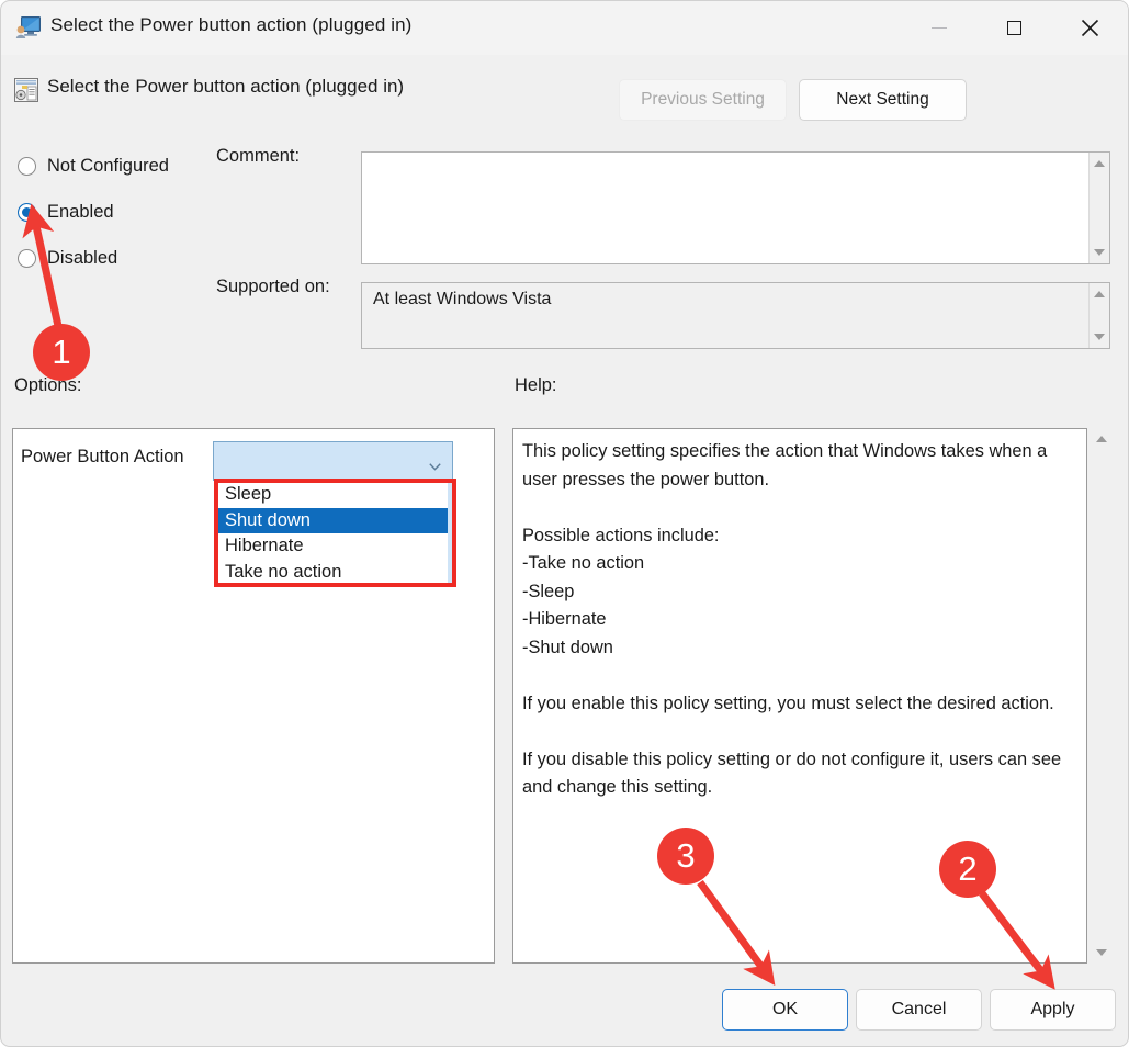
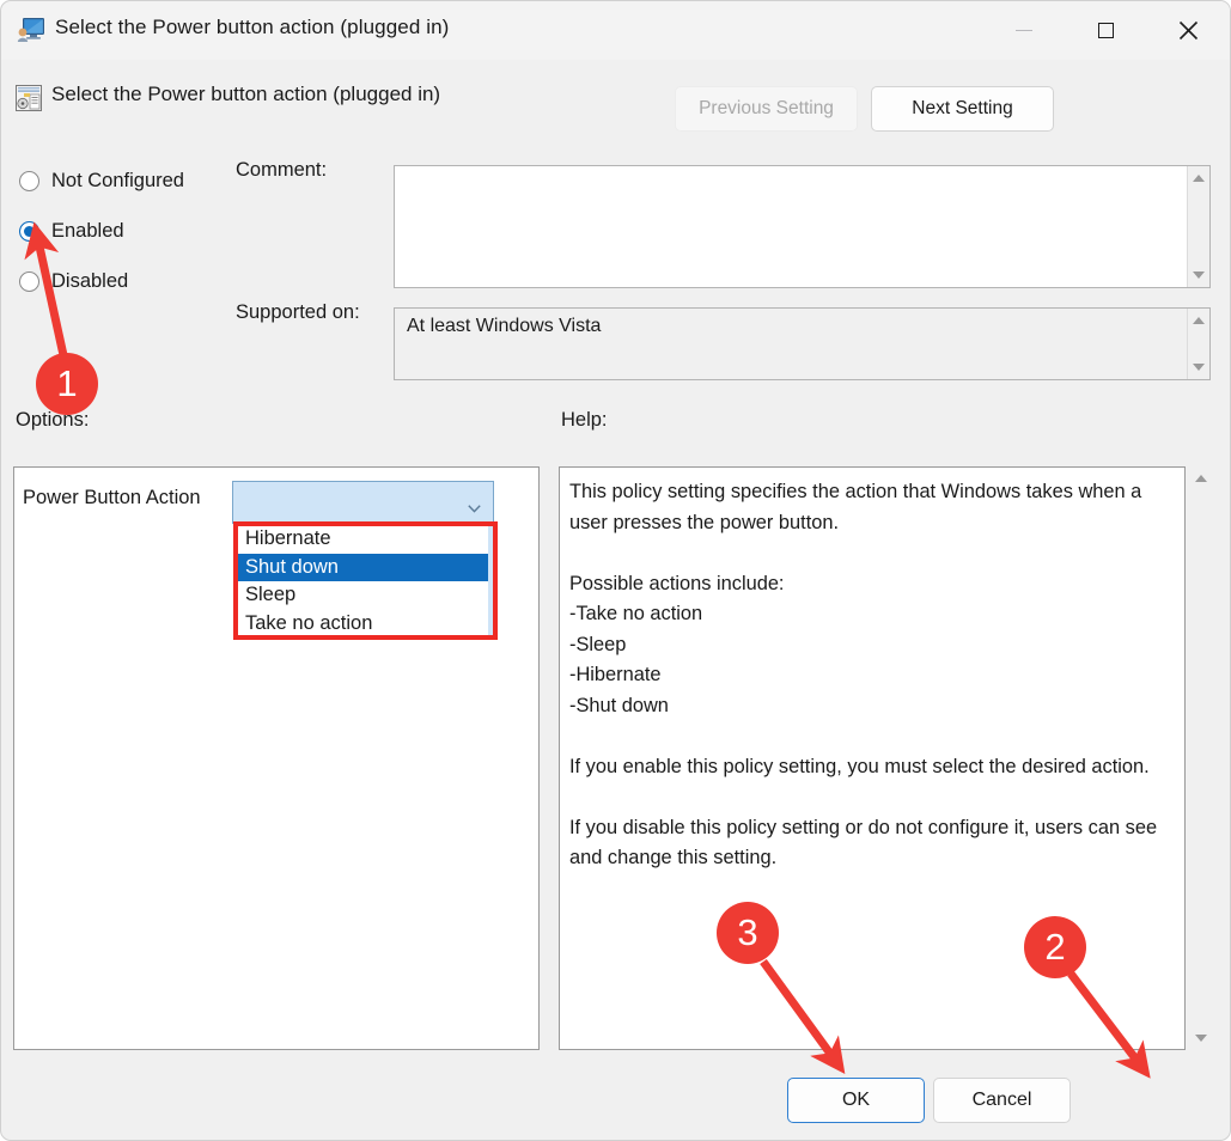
  Select the Power button action (plugged in)
  Select the Power button action (plugged in)
  Previous Setting
  Next Setting
  Not Configured
  Enabled
  Disabled
  Comment:
  Supported on:
  At least Windows Vista
  Options:
  Help:
  Power Button Action
- Sleep
+ Hibernate
  Shut down
- Hibernate
+ Sleep
  Take no action
  This policy setting specifies the action that Windows takes when a user presses the power button.
  Possible actions include:
  -Take no action
  -Sleep
  -Hibernate
  -Shut down
  If you enable this policy setting, you must select the desired action.
  If you disable this policy setting or do not configure it, users can see and change this setting.
  OK
  Cancel
- Apply
  1
  3
  2
